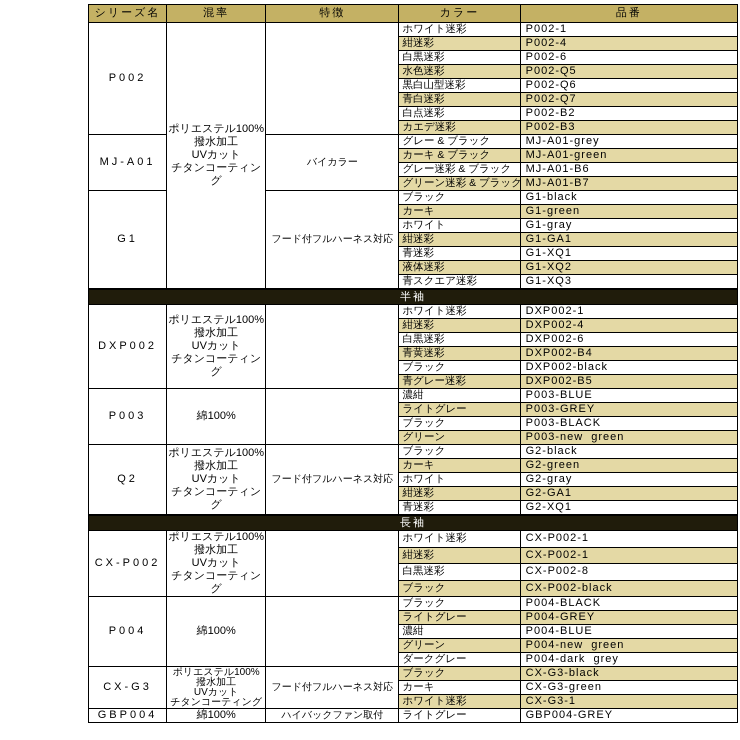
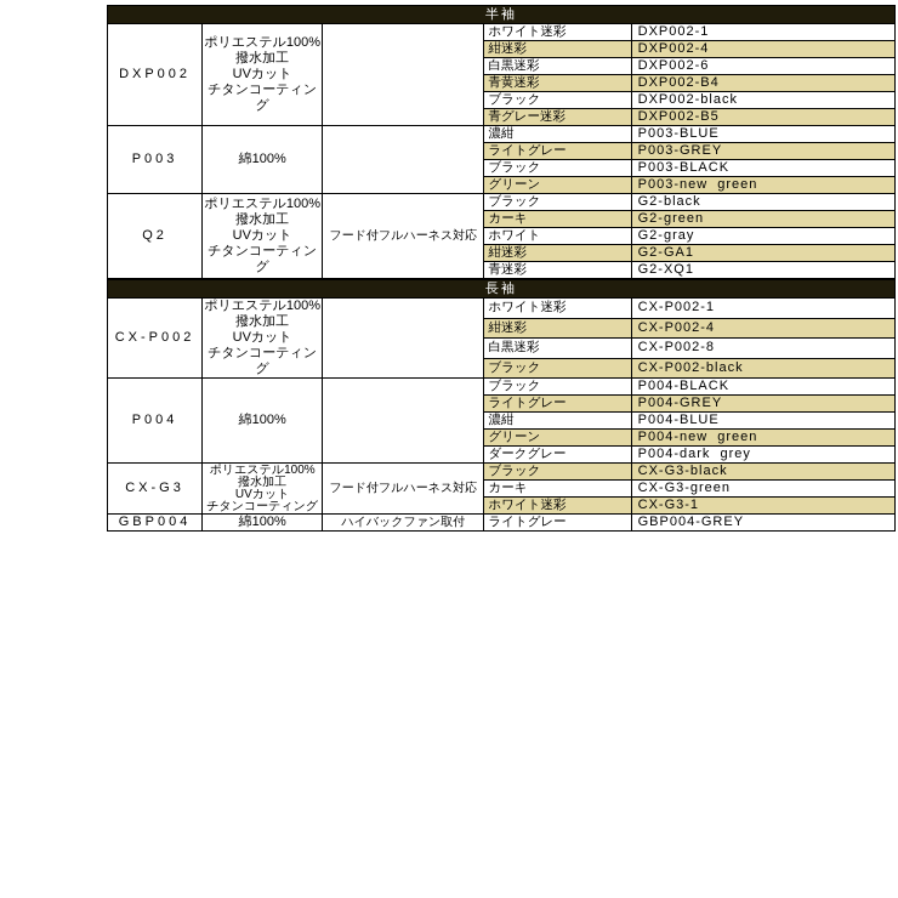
- シリーズ名	混率	特徴	カラー	品番
- P002	ポリエステル100% 撥水加工 UVカット チタンコーティング		ホワイト迷彩	P002-1
- 紺迷彩	P002-4
- 白黒迷彩	P002-6
- 水色迷彩	P002-Q5
- 黒白山型迷彩	P002-Q6
- 青白迷彩	P002-Q7
- 白点迷彩	P002-B2
- カエデ迷彩	P002-B3
- MJ-A01	バイカラー	グレー & ブラック	MJ-A01-grey
- カーキ & ブラック	MJ-A01-green
- グレー迷彩 & ブラック	MJ-A01-B6
- グリーン迷彩 & ブラック	MJ-A01-B7
- G1	フード付フルハーネス対応	ブラック	G1-black
- カーキ	G1-green
- ホワイト	G1-gray
- 紺迷彩	G1-GA1
- 青迷彩	G1-XQ1
- 液体迷彩	G1-XQ2
- 青スクエア迷彩	G1-XQ3
  半袖
  DXP002	ポリエステル100% 撥水加工 UVカット チタンコーティング		ホワイト迷彩	DXP002-1
  紺迷彩	DXP002-4
  白黒迷彩	DXP002-6
  青黄迷彩	DXP002-B4
  ブラック	DXP002-black
  青グレー迷彩	DXP002-B5
  P003	綿100%		濃紺	P003-BLUE
  ライトグレー	P003-GREY
  ブラック	P003-BLACK
  グリーン	P003-new green
  Q2	ポリエステル100% 撥水加工 UVカット チタンコーティング	フード付フルハーネス対応	ブラック	G2-black
  カーキ	G2-green
  ホワイト	G2-gray
  紺迷彩	G2-GA1
  青迷彩	G2-XQ1
  長袖
  CX-P002	ポリエステル100% 撥水加工 UVカット チタンコーティング		ホワイト迷彩	CX-P002-1
- 紺迷彩	CX-P002-1
+ 紺迷彩	CX-P002-4
  白黒迷彩	CX-P002-8
  ブラック	CX-P002-black
  P004	綿100%		ブラック	P004-BLACK
  ライトグレー	P004-GREY
  濃紺	P004-BLUE
  グリーン	P004-new green
  ダークグレー	P004-dark grey
  CX-G3	ポリエステル100% 撥水加工 UVカット チタンコーティング	フード付フルハーネス対応	ブラック	CX-G3-black
  カーキ	CX-G3-green
  ホワイト迷彩	CX-G3-1
  GBP004	綿100%	ハイバックファン取付	ライトグレー	GBP004-GREY
